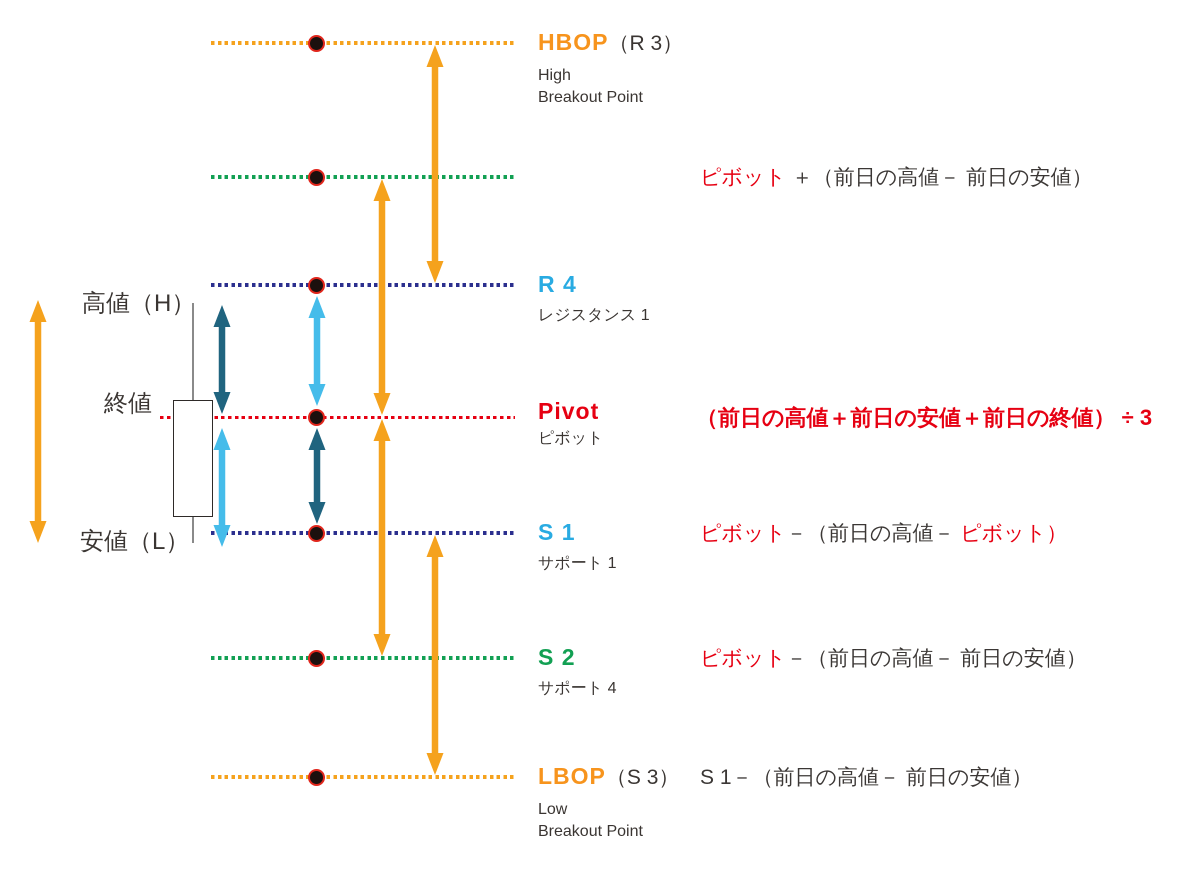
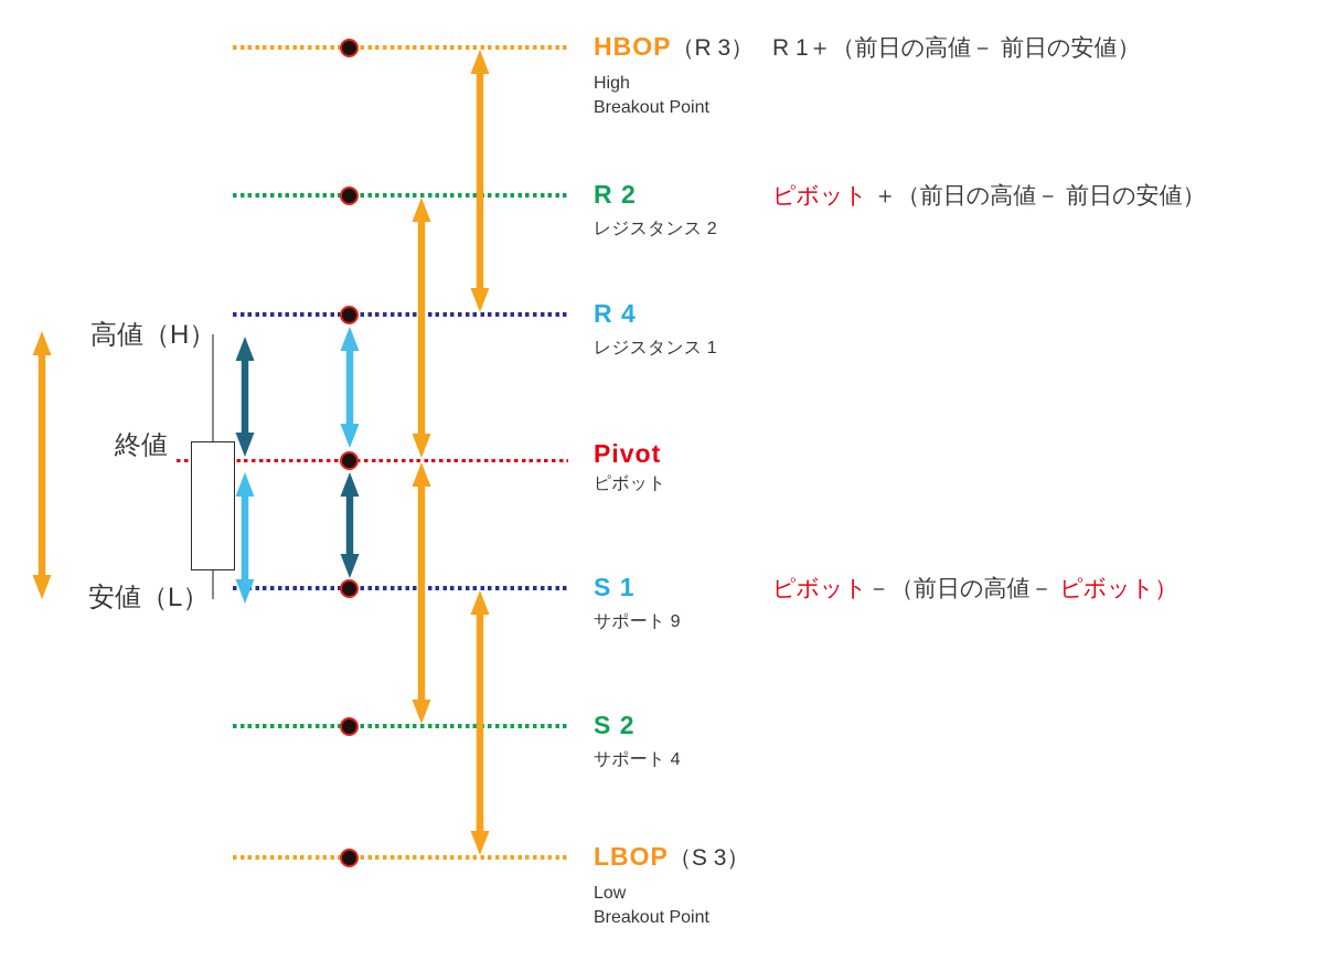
  高値（H）
  終値
  安値（L）
  HBOP（R 3）
  High
  Breakout Point
+ R 2
+ レジスタンス 2
  R 4
  レジスタンス 1
  Pivot
  ピボット
  S 1
- サポート 1
+ サポート 9
  S 2
  サポート 4
  LBOP（S 3）
  Low
  Breakout Point
+ R 1＋（前日の高値－ 前日の安値）
  ピボット ＋（前日の高値－ 前日の安値）
- （前日の高値＋前日の安値＋前日の終値） ÷ 3
  ピボット－（前日の高値－ ピボット）
- ピボット－（前日の高値－ 前日の安値）
- S 1－（前日の高値－ 前日の安値）
